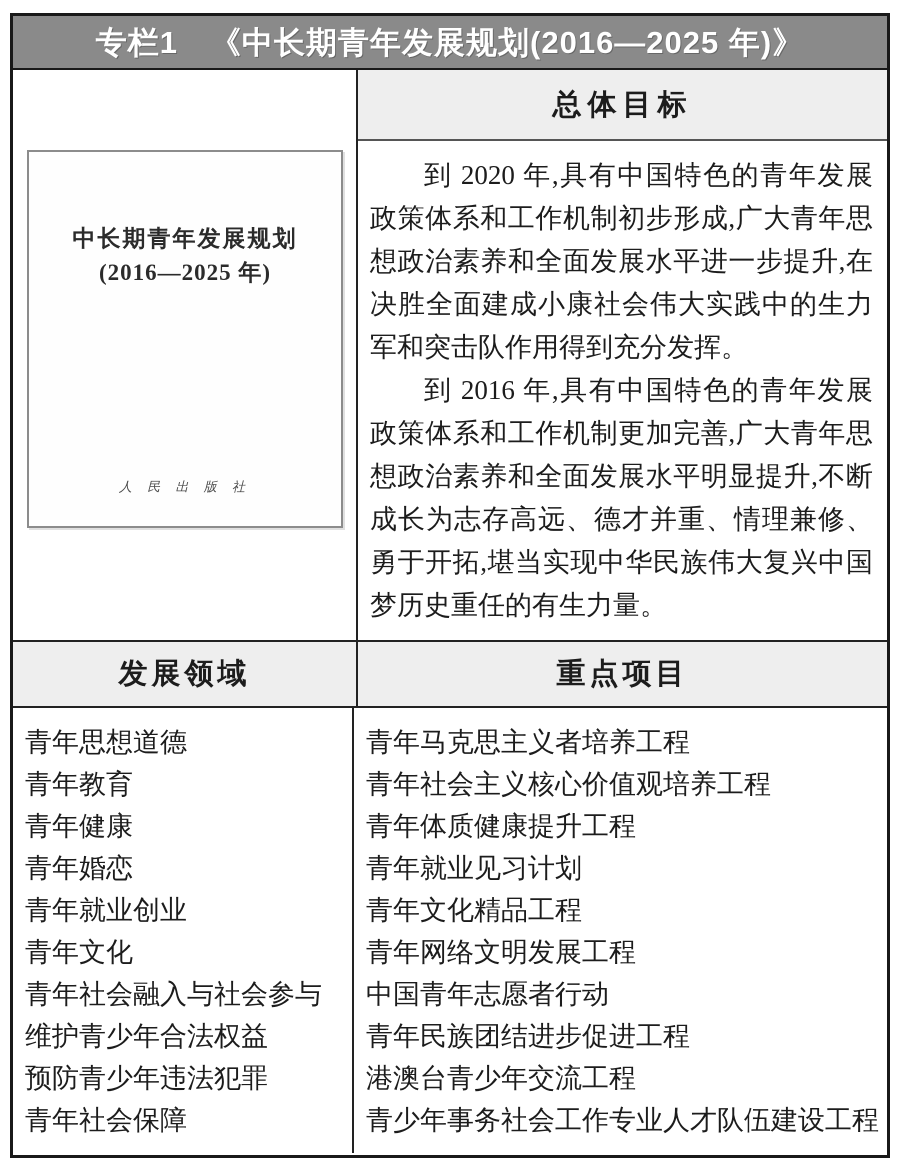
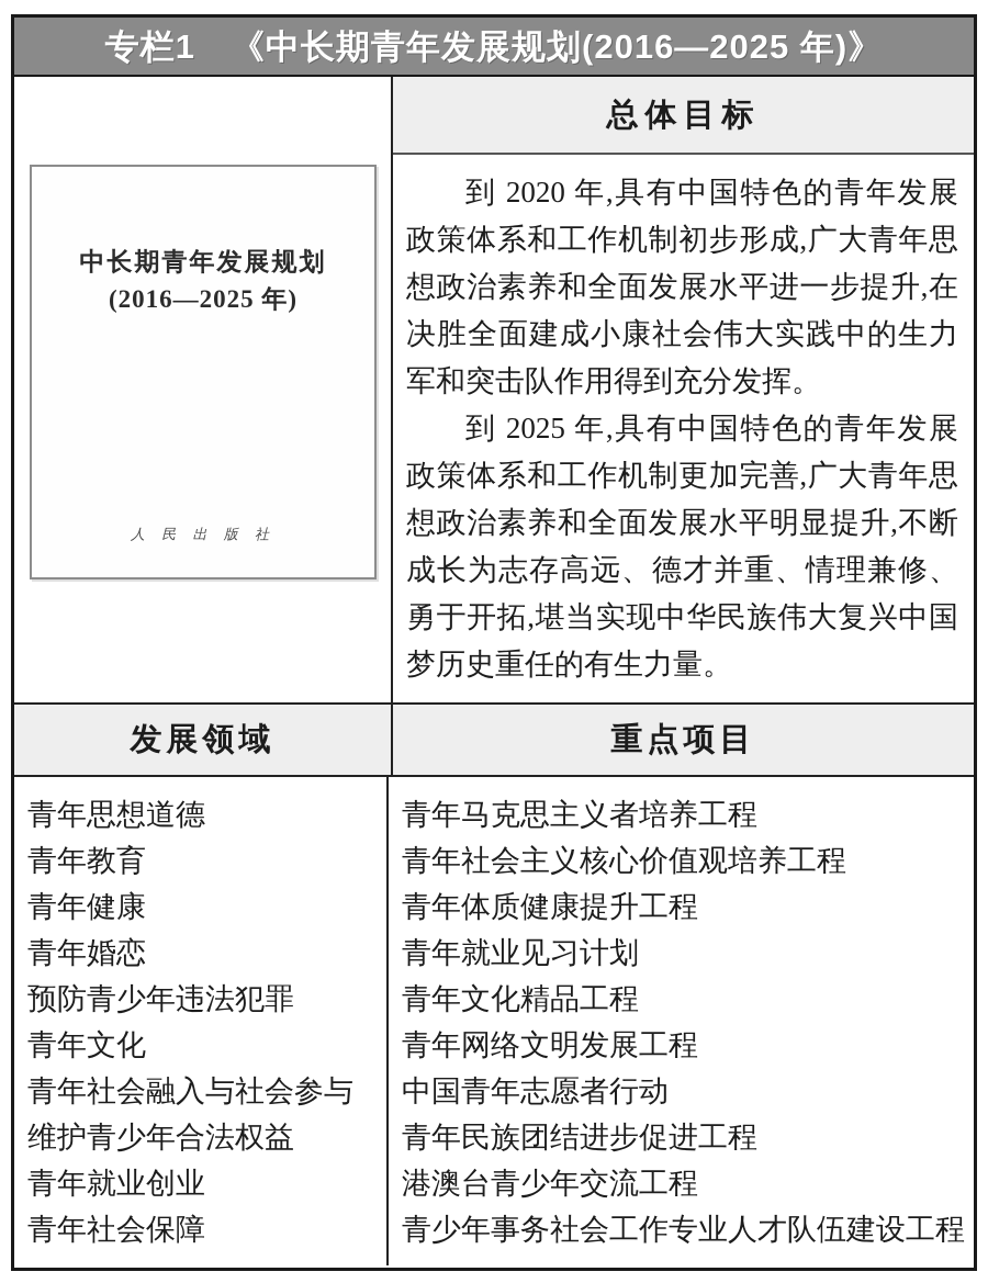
  专栏1 《中长期青年发展规划(2016—2025 年)》
  中长期青年发展规划
  (2016—2025 年)
  人 民 出 版 社
  总体目标
  到 2020 年,具有中国特色的青年发展政策体系和工作机制初步形成,广大青年思想政治素养和全面发展水平进一步提升,在决胜全面建成小康社会伟大实践中的生力军和突击队作用得到充分发挥。
- 到 2016 年,具有中国特色的青年发展政策体系和工作机制更加完善,广大青年思想政治素养和全面发展水平明显提升,不断成长为志存高远、德才并重、情理兼修、勇于开拓,堪当实现中华民族伟大复兴中国梦历史重任的有生力量。
+ 到 2025 年,具有中国特色的青年发展政策体系和工作机制更加完善,广大青年思想政治素养和全面发展水平明显提升,不断成长为志存高远、德才并重、情理兼修、勇于开拓,堪当实现中华民族伟大复兴中国梦历史重任的有生力量。
  发展领域
  重点项目
  青年思想道德
  青年教育
  青年健康
  青年婚恋
- 青年就业创业
+ 预防青少年违法犯罪
  青年文化
  青年社会融入与社会参与
  维护青少年合法权益
- 预防青少年违法犯罪
+ 青年就业创业
  青年社会保障
  青年马克思主义者培养工程
  青年社会主义核心价值观培养工程
  青年体质健康提升工程
  青年就业见习计划
  青年文化精品工程
  青年网络文明发展工程
  中国青年志愿者行动
  青年民族团结进步促进工程
  港澳台青少年交流工程
  青少年事务社会工作专业人才队伍建设工程
